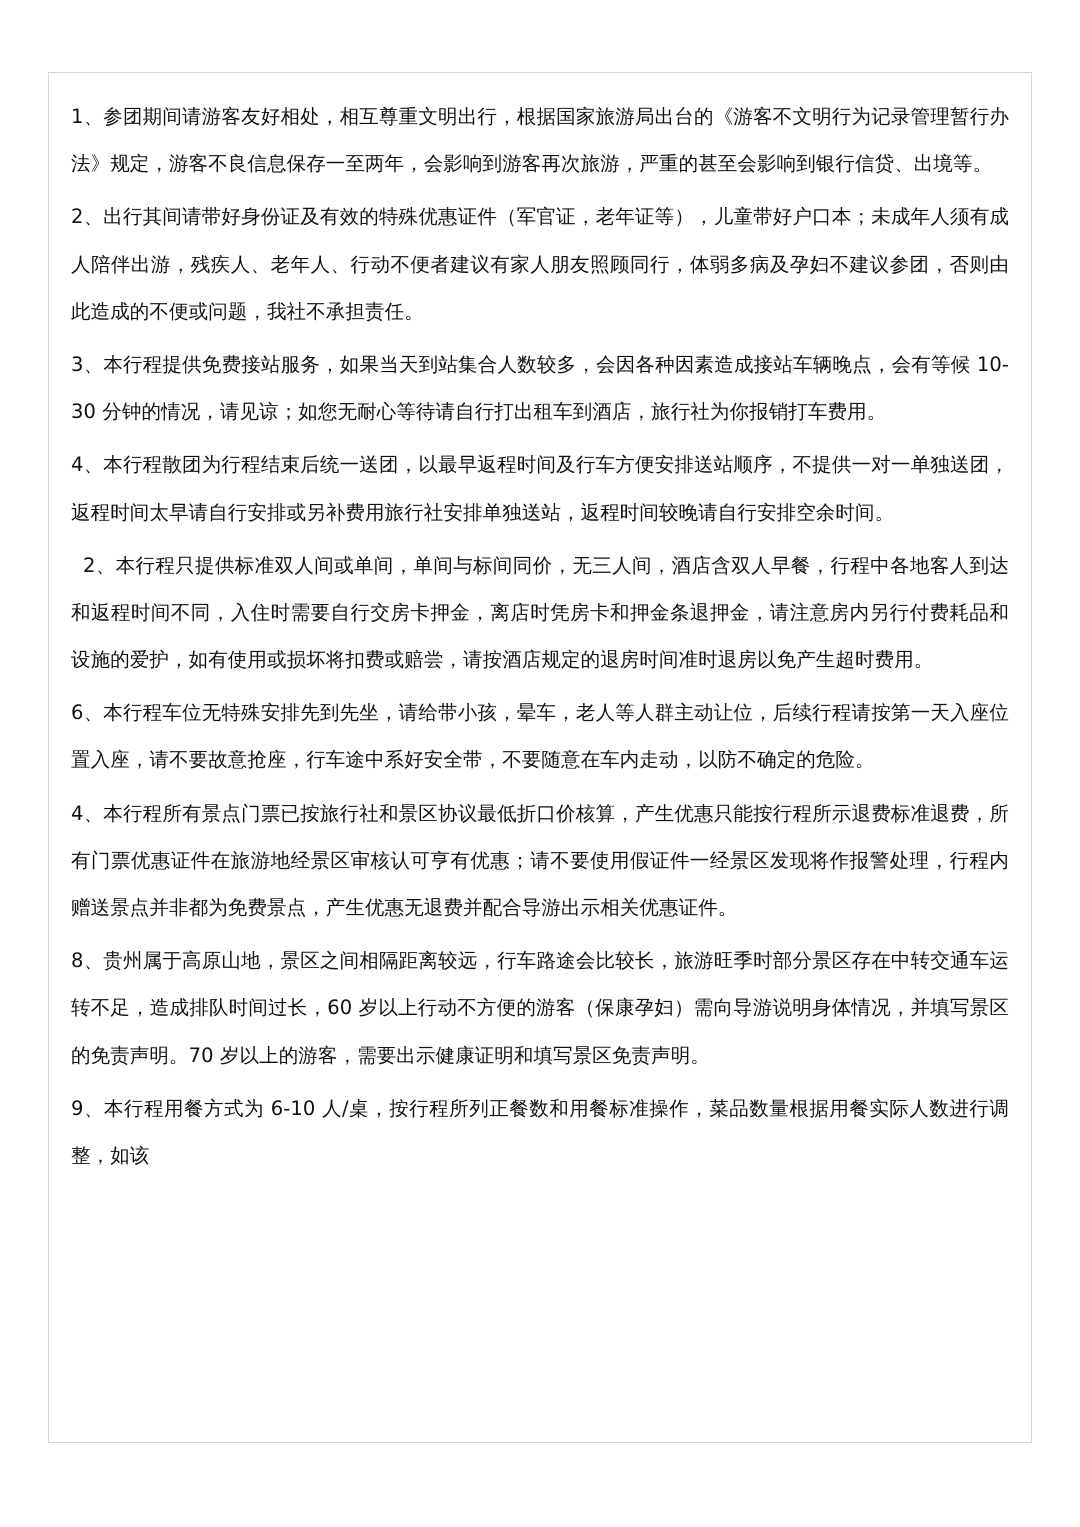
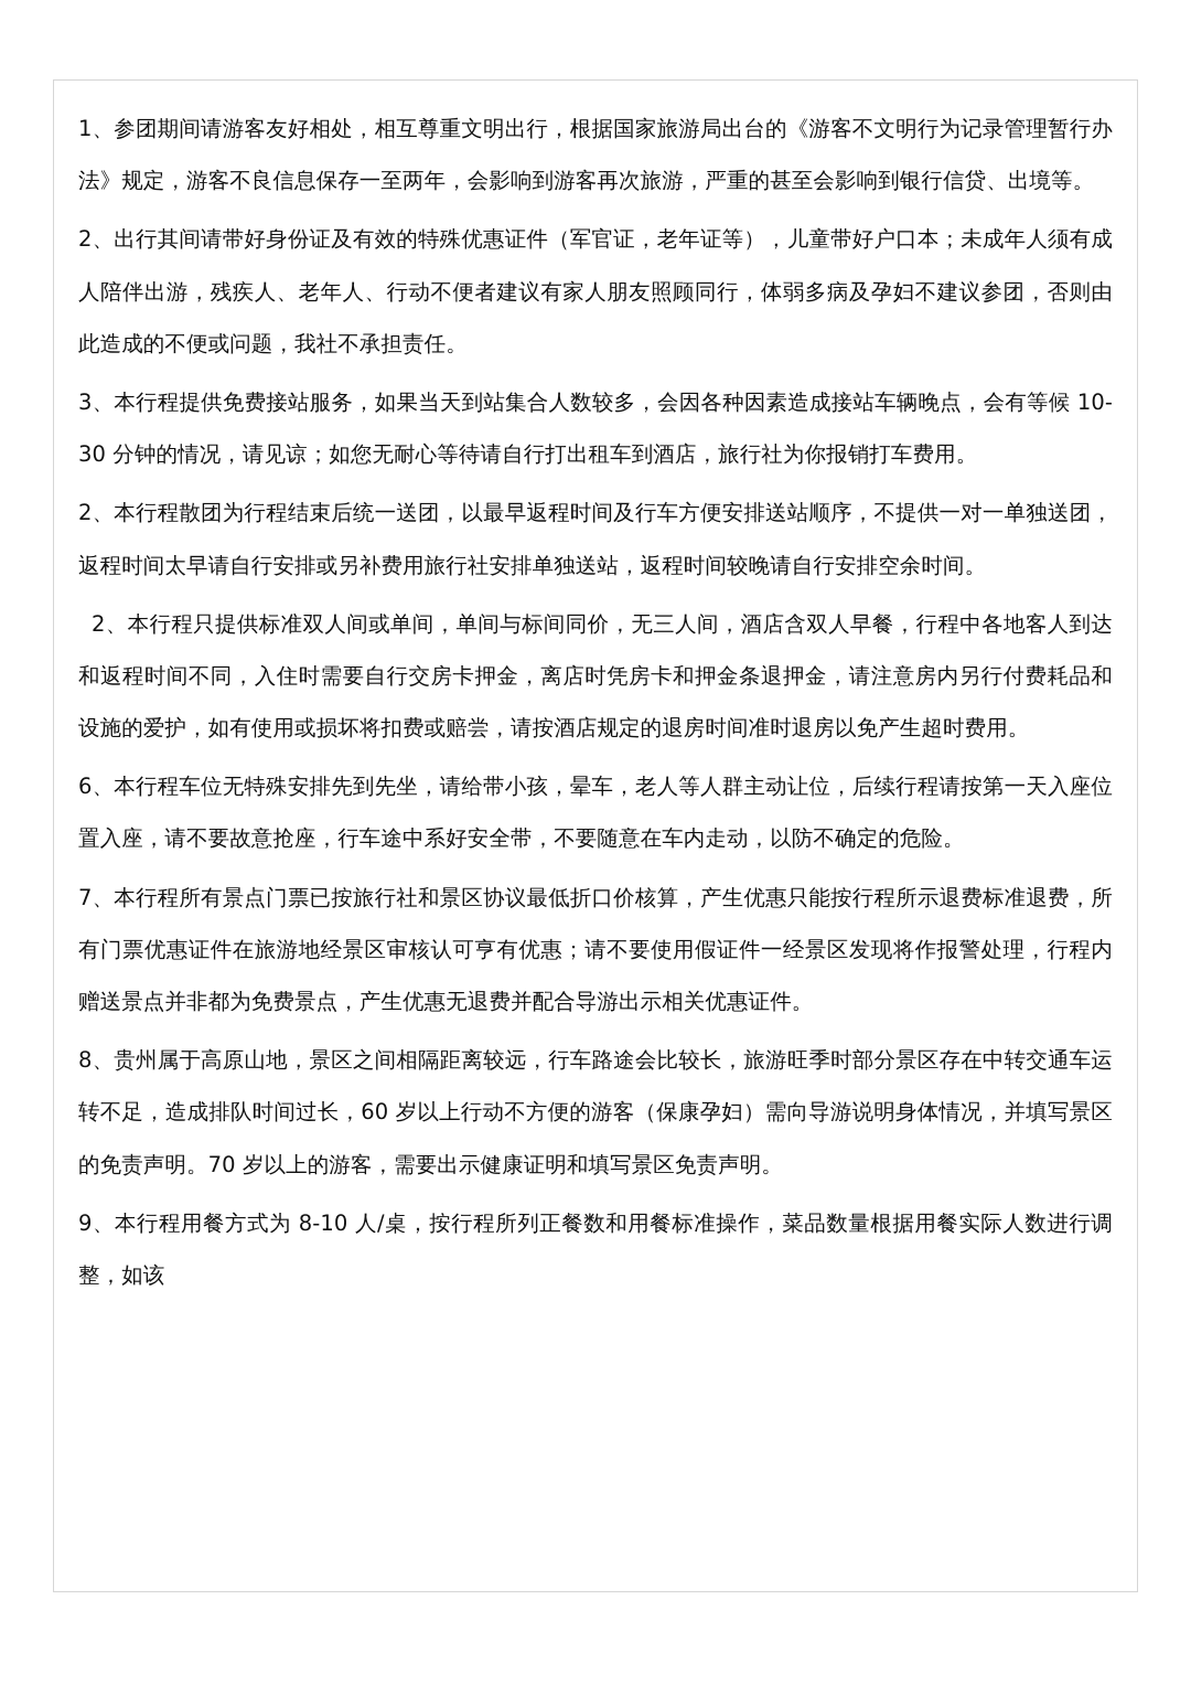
  1、参团期间请游客友好相处，相互尊重文明出行，根据国家旅游局出台的《游客不文明行为记录管理暂行办法》规定，游客不良信息保存一至两年，会影响到游客再次旅游，严重的甚至会影响到银行信贷、出境等。
  2、出行其间请带好身份证及有效的特殊优惠证件（军官证，老年证等），儿童带好户口本；未成年人须有成人陪伴出游，残疾人、老年人、行动不便者建议有家人朋友照顾同行，体弱多病及孕妇不建议参团，否则由此造成的不便或问题，我社不承担责任。
  3、本行程提供免费接站服务，如果当天到站集合人数较多，会因各种因素造成接站车辆晚点，会有等候 10-30 分钟的情况，请见谅；如您无耐心等待请自行打出租车到酒店，旅行社为你报销打车费用。
- 4、本行程散团为行程结束后统一送团，以最早返程时间及行车方便安排送站顺序，不提供一对一单独送团，返程时间太早请自行安排或另补费用旅行社安排单独送站，返程时间较晚请自行安排空余时间。
+ 2、本行程散团为行程结束后统一送团，以最早返程时间及行车方便安排送站顺序，不提供一对一单独送团，返程时间太早请自行安排或另补费用旅行社安排单独送站，返程时间较晚请自行安排空余时间。
  2、本行程只提供标准双人间或单间，单间与标间同价，无三人间，酒店含双人早餐，行程中各地客人到达和返程时间不同，入住时需要自行交房卡押金，离店时凭房卡和押金条退押金，请注意房内另行付费耗品和设施的爱护，如有使用或损坏将扣费或赔尝，请按酒店规定的退房时间准时退房以免产生超时费用。
  6、本行程车位无特殊安排先到先坐，请给带小孩，晕车，老人等人群主动让位，后续行程请按第一天入座位置入座，请不要故意抢座，行车途中系好安全带，不要随意在车内走动，以防不确定的危险。
- 4、本行程所有景点门票已按旅行社和景区协议最低折口价核算，产生优惠只能按行程所示退费标准退费，所有门票优惠证件在旅游地经景区审核认可亨有优惠；请不要使用假证件一经景区发现将作报警处理，行程内赠送景点并非都为免费景点，产生优惠无退费并配合导游出示相关优惠证件。
+ 7、本行程所有景点门票已按旅行社和景区协议最低折口价核算，产生优惠只能按行程所示退费标准退费，所有门票优惠证件在旅游地经景区审核认可亨有优惠；请不要使用假证件一经景区发现将作报警处理，行程内赠送景点并非都为免费景点，产生优惠无退费并配合导游出示相关优惠证件。
  8、贵州属于高原山地，景区之间相隔距离较远，行车路途会比较长，旅游旺季时部分景区存在中转交通车运转不足，造成排队时间过长，60 岁以上行动不方便的游客（保康孕妇）需向导游说明身体情况，并填写景区的免责声明。70 岁以上的游客，需要出示健康证明和填写景区免责声明。
- 9、本行程用餐方式为 6-10 人/桌，按行程所列正餐数和用餐标准操作，菜品数量根据用餐实际人数进行调整，如该
+ 9、本行程用餐方式为 8-10 人/桌，按行程所列正餐数和用餐标准操作，菜品数量根据用餐实际人数进行调整，如该
